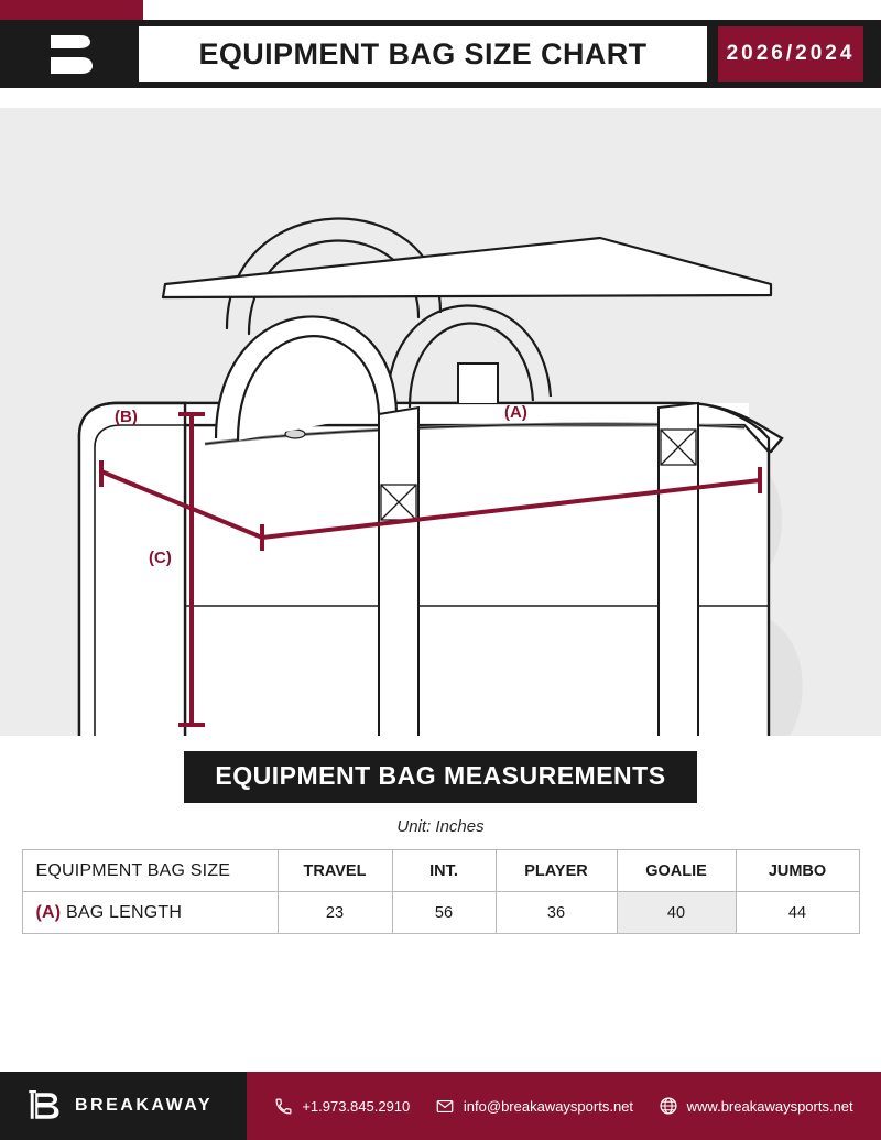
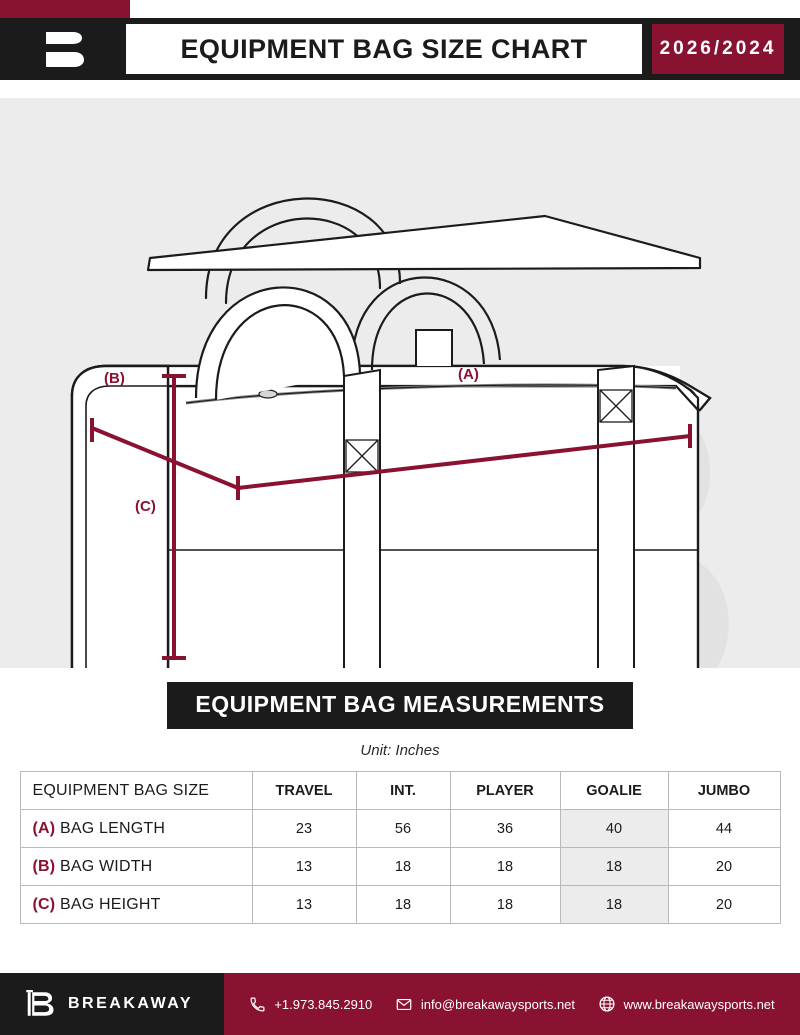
  EQUIPMENT BAG SIZE CHART
  2026/2024
  (A)
  (B)
  (C)
  EQUIPMENT BAG MEASUREMENTS
  Unit: Inches
  EQUIPMENT BAG SIZE	TRAVEL	INT.	PLAYER	GOALIE	JUMBO
  (A) BAG LENGTH	23	56	36	40	44
+ (B) BAG WIDTH	13	18	18	18	20
+ (C) BAG HEIGHT	13	18	18	18	20
  BREAKAWAY
  +1.973.845.2910
  info@breakawaysports.net
  www.breakawaysports.net
